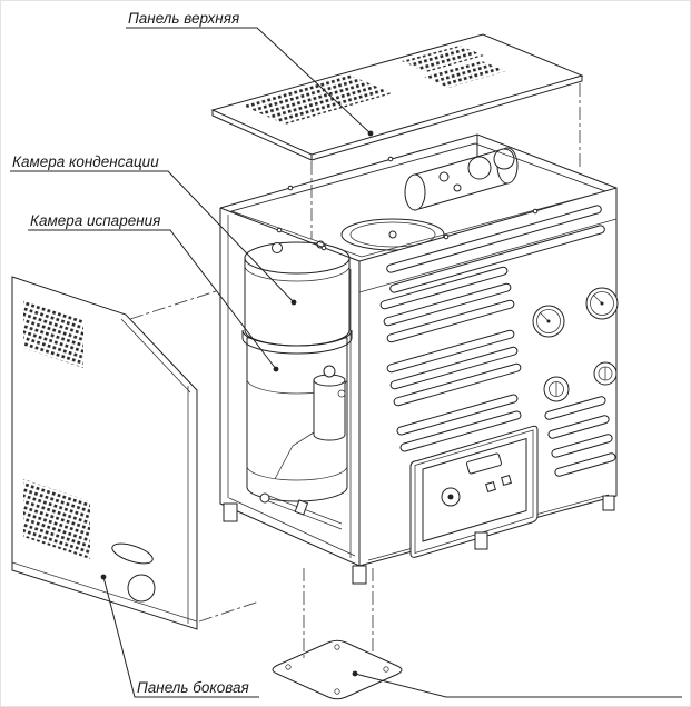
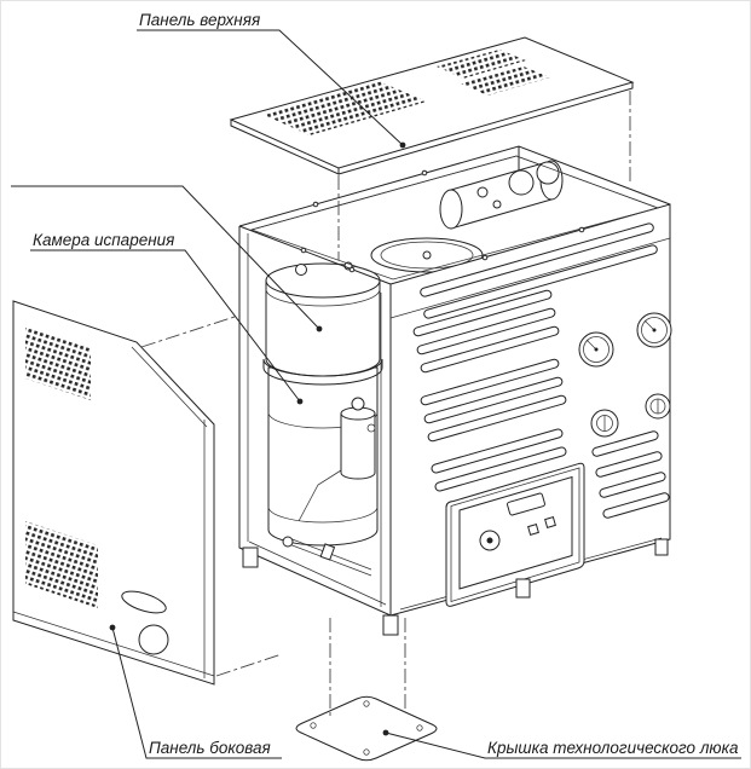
  Панель верхняя
- Камера конденсации
  Камера испарения
  Панель боковая
+ Крышка технологического люка
